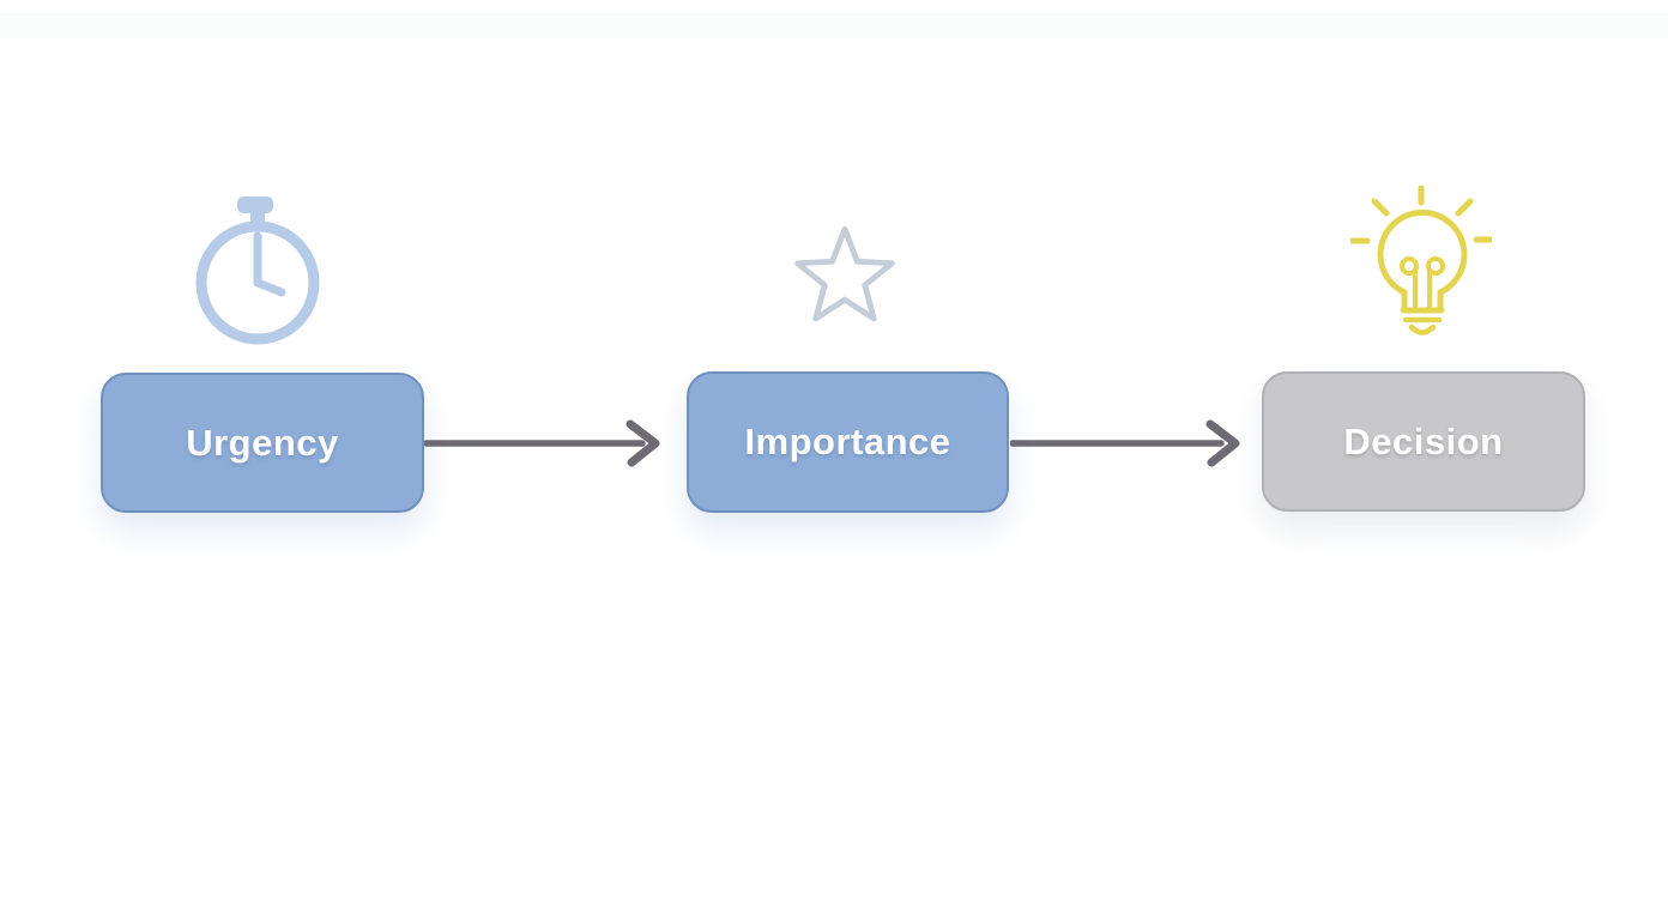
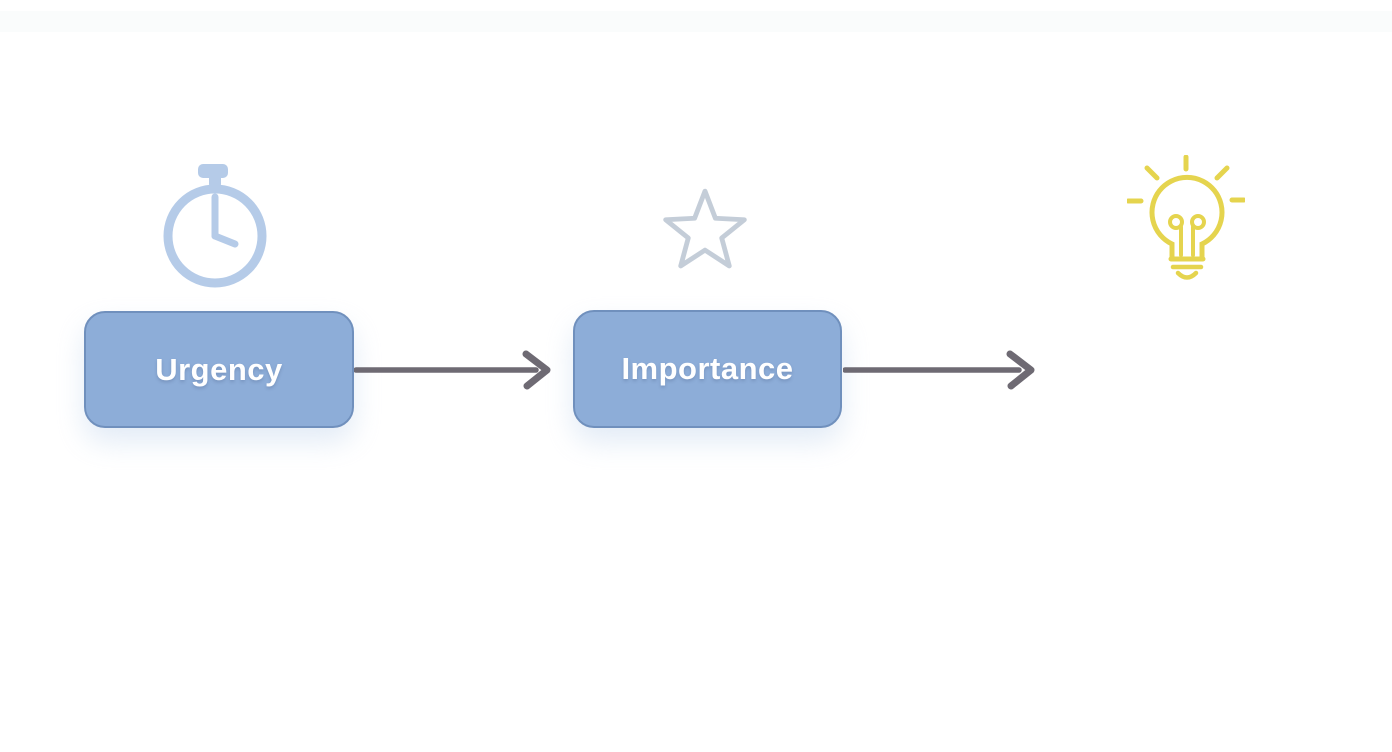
  Urgency
  Importance
- Decision
